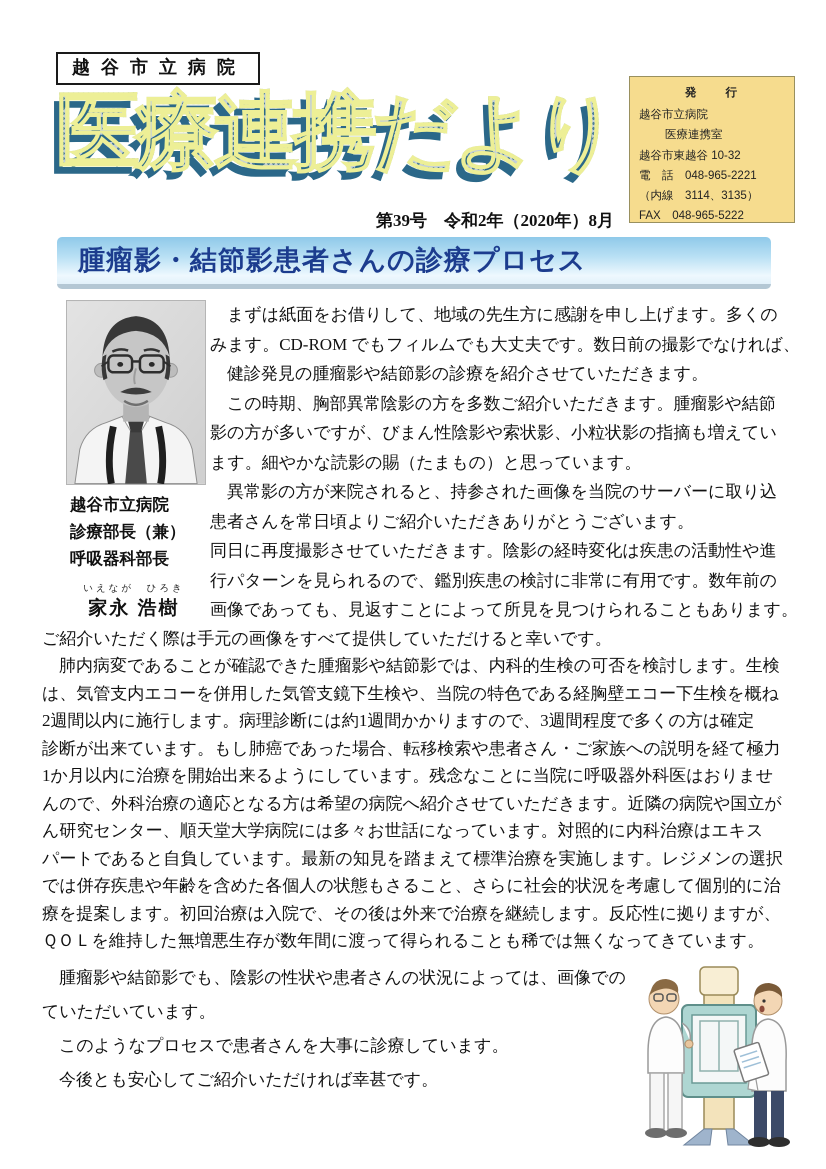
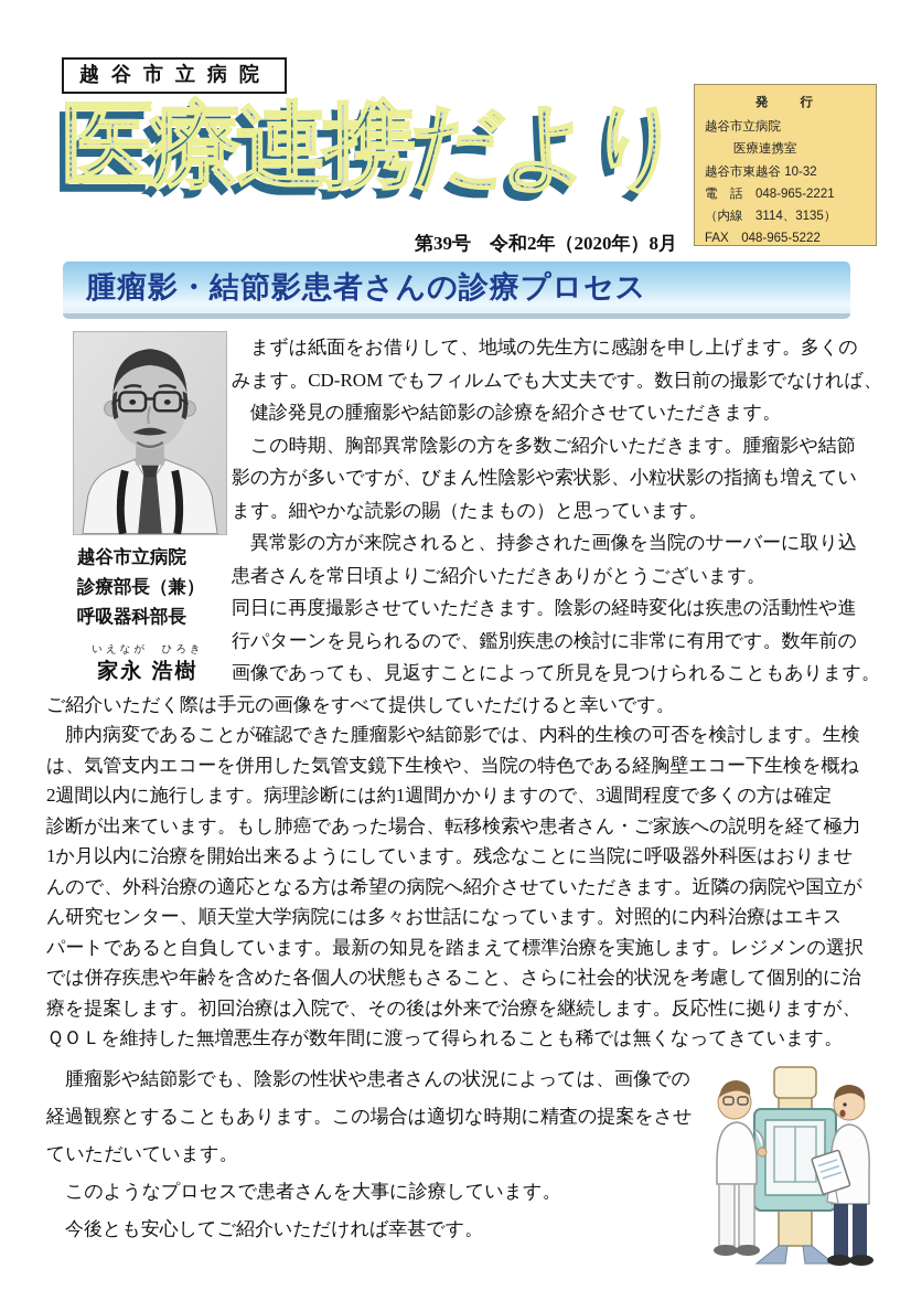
  医療連携だより
  第39号 令和2年（2020年）8月
  発 行
  越谷市立病院
  医療連携室
  越谷市東越谷 10-32
  電 話 048-965-2221
  （内線 3114、3135）
  FAX 048-965-5222
  腫瘤影・結節影患者さんの診療プロセス
  越谷市立病院
  診療部長（兼）
  呼吸器科部長
  いえなが ひろき
  家永 浩樹
  まずは紙面をお借りして、地域の先生方に感謝を申し上げます。多くの
  みます。CD-ROM でもフィルムでも大丈夫です。数日前の撮影でなければ、
  健診発見の腫瘤影や結節影の診療を紹介させていただきます。
  この時期、胸部異常陰影の方を多数ご紹介いただきます。腫瘤影や結節
  影の方が多いですが、びまん性陰影や索状影、小粒状影の指摘も増えてい
  ます。細やかな読影の賜（たまもの）と思っています。
  異常影の方が来院されると、持参された画像を当院のサーバーに取り込
  患者さんを常日頃よりご紹介いただきありがとうございます。
  同日に再度撮影させていただきます。陰影の経時変化は疾患の活動性や進
  行パターンを見られるので、鑑別疾患の検討に非常に有用です。数年前の
  画像であっても、見返すことによって所見を見つけられることもあります。
  ご紹介いただく際は手元の画像をすべて提供していただけると幸いです。
  肺内病変であることが確認できた腫瘤影や結節影では、内科的生検の可否を検討します。生検
  は、気管支内エコーを併用した気管支鏡下生検や、当院の特色である経胸壁エコー下生検を概ね
  2週間以内に施行します。病理診断には約1週間かかりますので、3週間程度で多くの方は確定
  診断が出来ています。もし肺癌であった場合、転移検索や患者さん・ご家族への説明を経て極力
  1か月以内に治療を開始出来るようにしています。残念なことに当院に呼吸器外科医はおりませ
  んので、外科治療の適応となる方は希望の病院へ紹介させていただきます。近隣の病院や国立が
  ん研究センター、順天堂大学病院には多々お世話になっています。対照的に内科治療はエキス
  パートであると自負しています。最新の知見を踏まえて標準治療を実施します。レジメンの選択
  では併存疾患や年齢を含めた各個人の状態もさること、さらに社会的状況を考慮して個別的に治
  療を提案します。初回治療は入院で、その後は外来で治療を継続します。反応性に拠りますが、
  ＱＯＬを維持した無増悪生存が数年間に渡って得られることも稀では無くなってきています。
  腫瘤影や結節影でも、陰影の性状や患者さんの状況によっては、画像での
+ 経過観察とすることもあります。この場合は適切な時期に精査の提案をさせ
  ていただいています。
  このようなプロセスで患者さんを大事に診療しています。
  今後とも安心してご紹介いただければ幸甚です。
